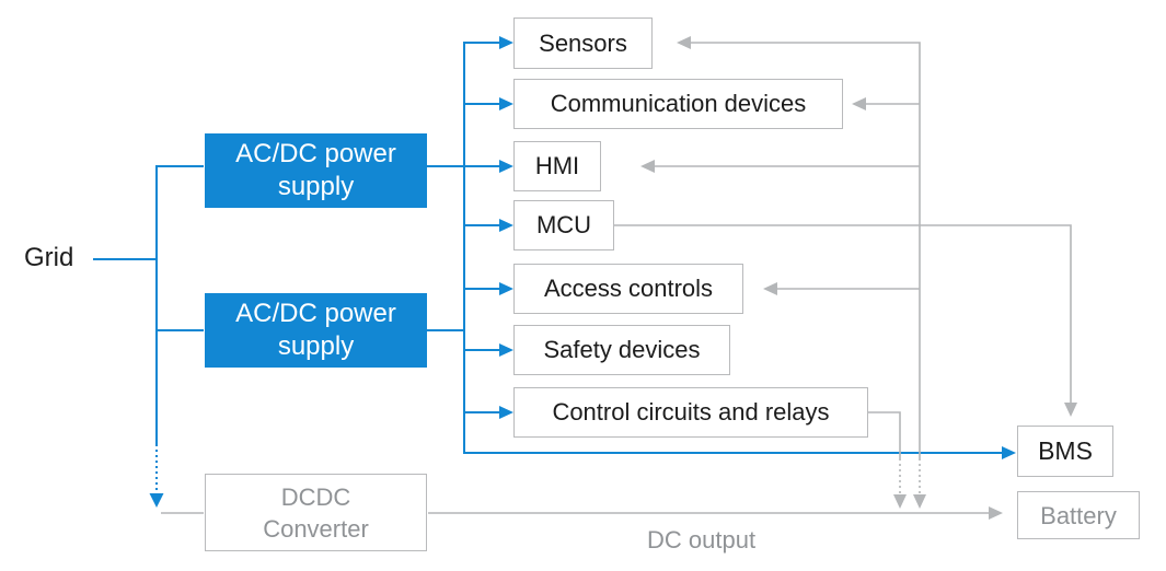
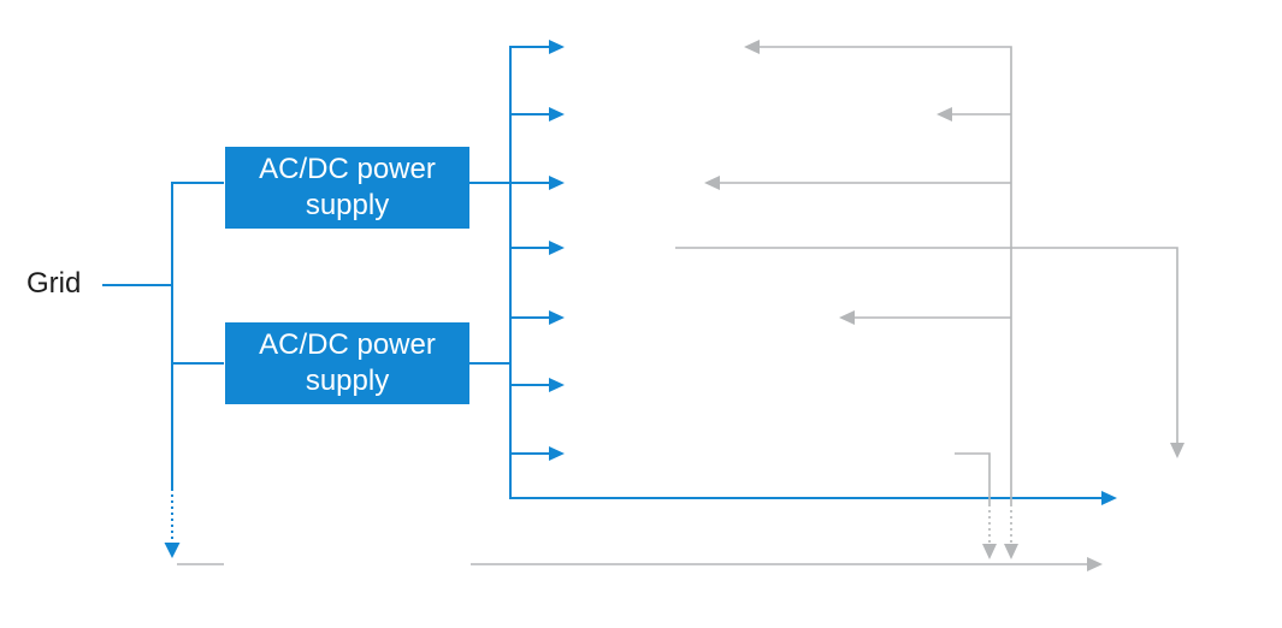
  Grid
  AC/DC power
  supply
  AC/DC power
  supply
- Sensors
- Communication devices
- HMI
- MCU
- Access controls
- Safety devices
- Control circuits and relays
- BMS
- Battery
- DCDC
- Converter
- DC output
